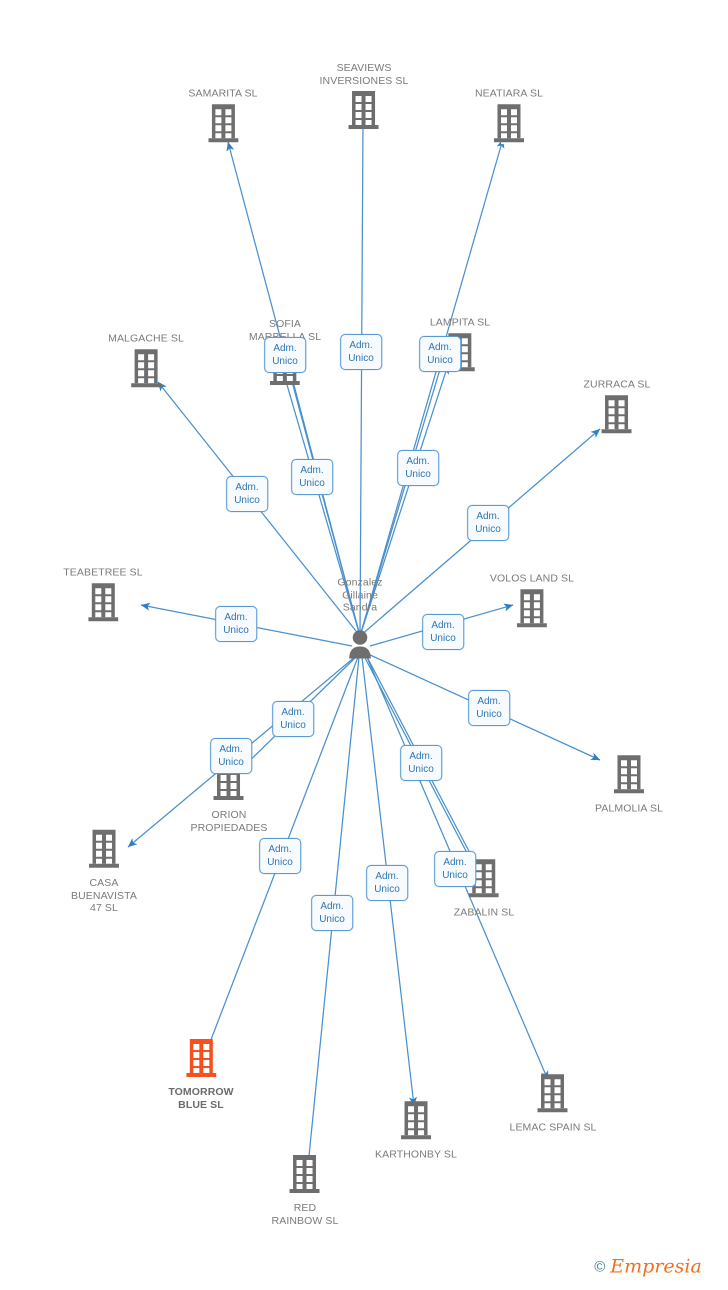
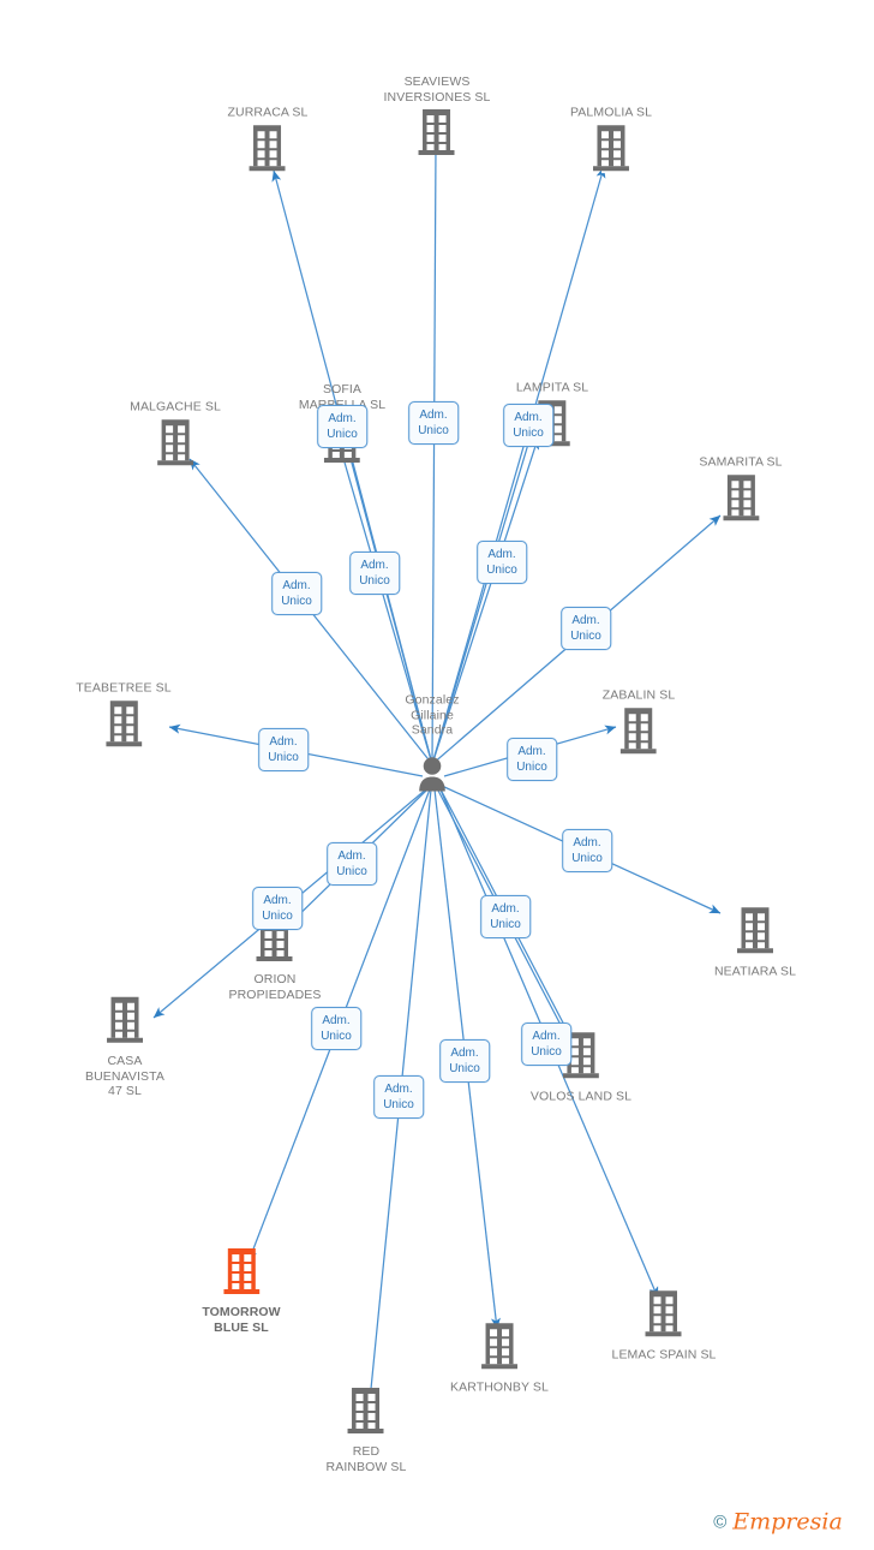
- SAMARITA SL
+ ZURRACA SL
  SEAVIEWS
  INVERSIONES SL
- NEATIARA SL
+ PALMOLIA SL
  MALGACHE SL
  SOFIA
  LAMPITA SL
- ZURRACA SL
+ SAMARITA SL
  TEABETREE SL
- VOLOS LAND SL
+ ZABALIN SL
- PALMOLIA SL
+ NEATIARA SL
  ORION
  PROPIEDADES
  CASA
  BUENAVISTA
  47 SL
- ZABALIN SL
+ VOLOS LAND SL
  TOMORROW
  BLUE SL
  LEMAC SPAIN SL
  KARTHONBY SL
  RED
  RAINBOW SL
  Gonzalez
  Gillaine
  Sandra
  Adm.
  Unico
  Adm.
  Unico
  Adm.
  Unico
  Adm.
  Unico
  Adm.
  Unico
  Adm.
  Unico
  Adm.
  Unico
  Adm.
  Unico
  Adm.
  Unico
  Adm.
  Unico
  Adm.
  Unico
  Adm.
  Unico
  Adm.
  Unico
  Adm.
  Unico
  Adm.
  Unico
  Adm.
  Unico
  Adm.
  Unico
  ©
  Empresia
